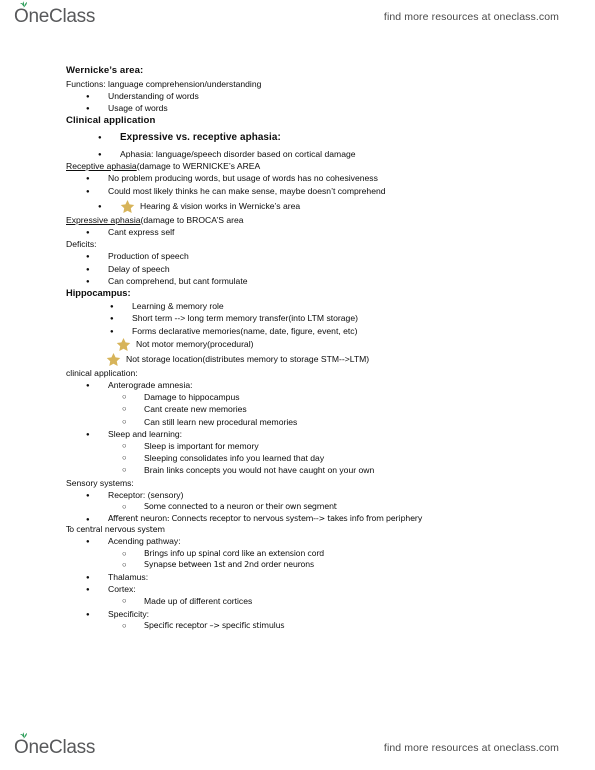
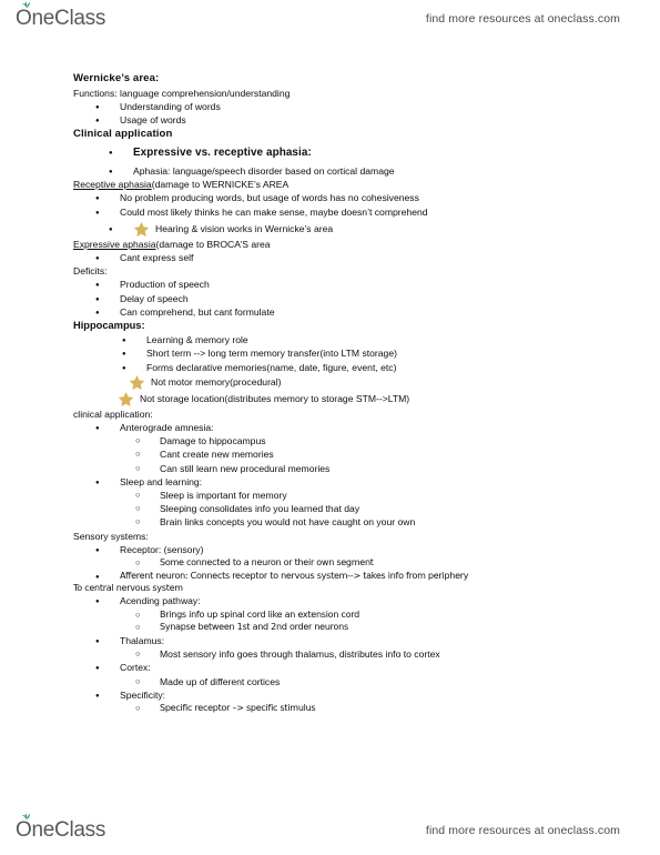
  O
  neClass
  find more resources at oneclass.com
  Wernicke’s area:
  Functions: language comprehension/understanding
  Understanding of words
  Usage of words
  Clinical application
  Expressive vs. receptive aphasia:
  Aphasia: language/speech disorder based on cortical damage
  Receptive aphasia
  (damage to WERNICKE’s AREA
  No problem producing words, but usage of words has no cohesiveness
  Could most likely thinks he can make sense, maybe doesn’t comprehend
  Hearing & vision works in Wernicke’s area
  Expressive aphasia
  (damage to BROCA’S area
  Cant express self
  Deficits:
  Production of speech
  Delay of speech
  Can comprehend, but cant formulate
  Hippocampus:
  Learning & memory role
  Short term --> long term memory transfer(into LTM storage)
  Forms declarative memories(name, date, figure, event, etc)
  Not motor memory(procedural)
  Not storage location(distributes memory to storage STM-->LTM)
  clinical application:
  Anterograde amnesia:
  Damage to hippocampus
  Cant create new memories
  Can still learn new procedural memories
  Sleep and learning:
  Sleep is important for memory
  Sleeping consolidates info you learned that day
  Brain links concepts you would not have caught on your own
  Sensory systems:
  Receptor: (sensory)
  Some connected to a neuron or their own segment
  Afferent neuron: Connects receptor to nervous system--> takes info from periphery
  To central nervous system
  Acending pathway:
  Brings info up spinal cord like an extension cord
  Synapse between 1st and 2nd order neurons
  Thalamus:
+ Most sensory info goes through thalamus, distributes info to cortex
  Cortex:
  Made up of different cortices
  Specificity:
  Specific receptor –> specific stimulus
  O
  neClass
  find more resources at oneclass.com
